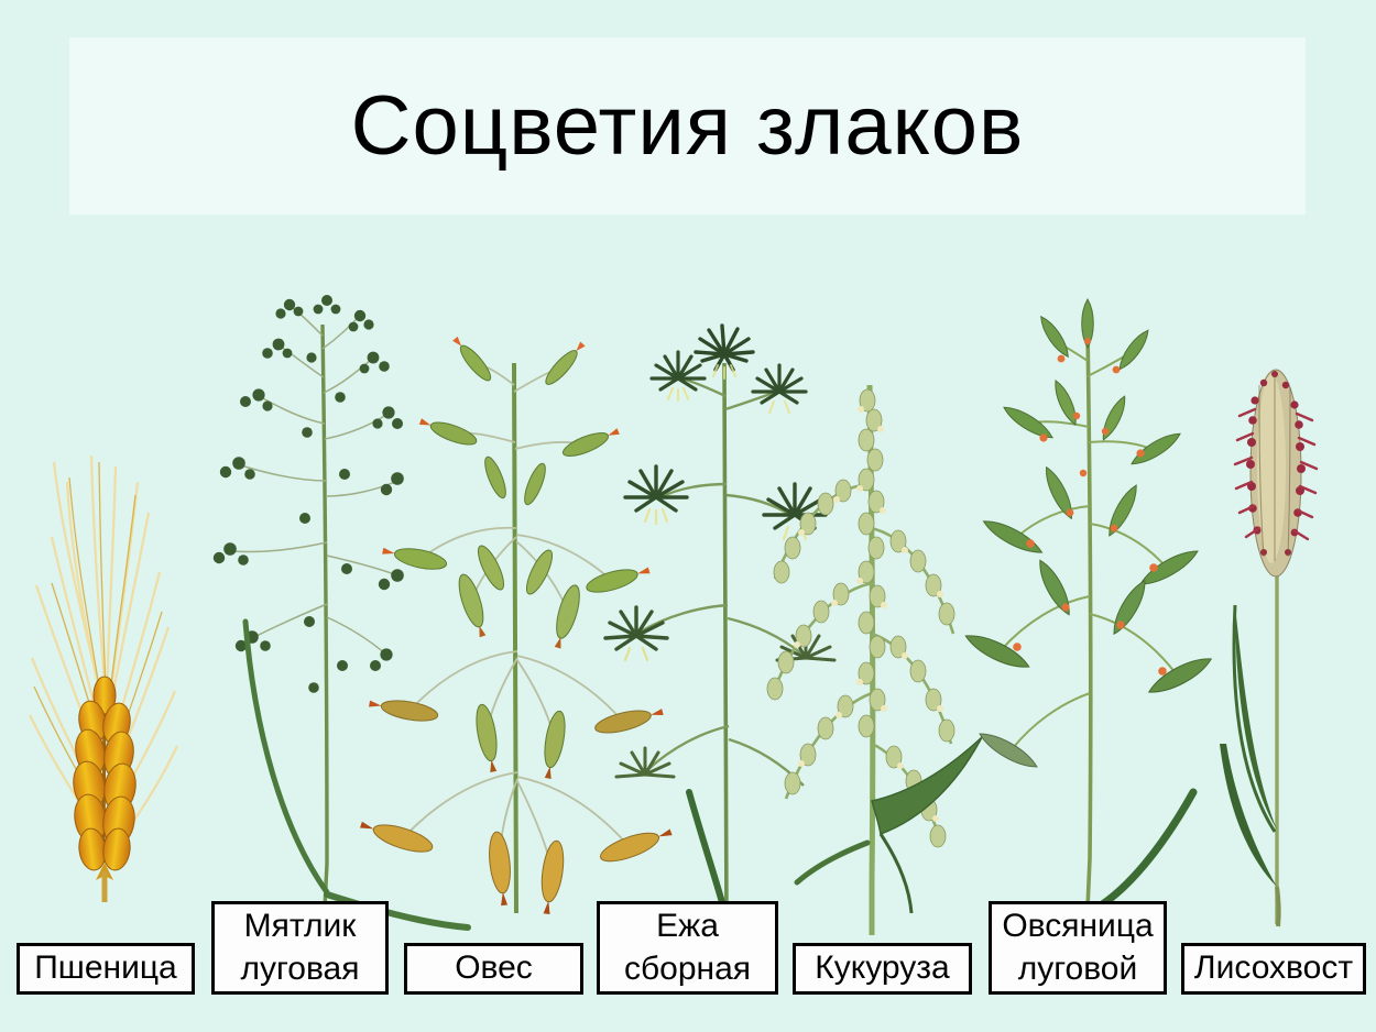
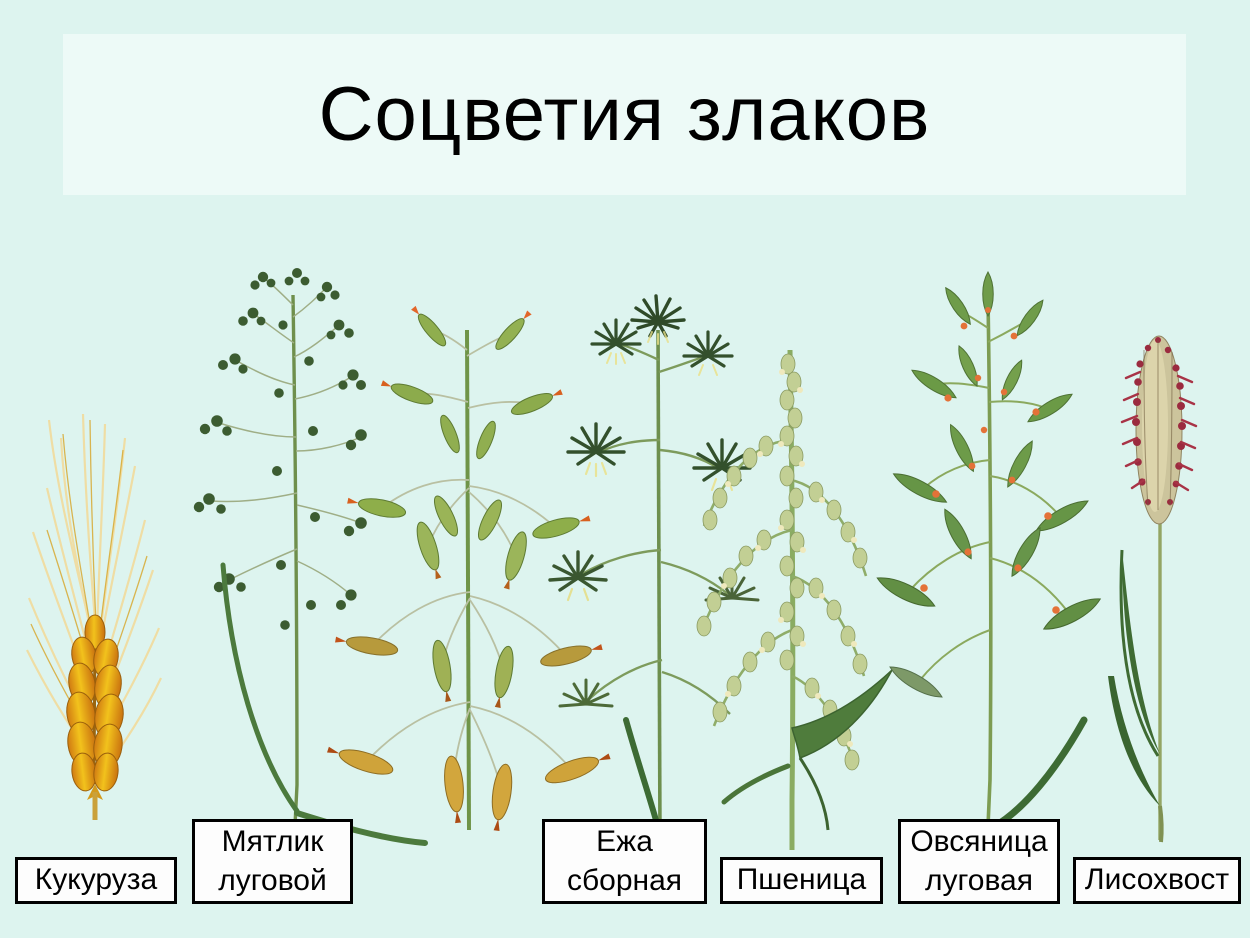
  Соцветия злаков
- Пшеница
+ Кукуруза
  Мятлик
- луговая
+ луговой
- Овес
  Ежа
  сборная
- Кукуруза
+ Пшеница
  Овсяница
- луговой
+ луговая
  Лисохвост
